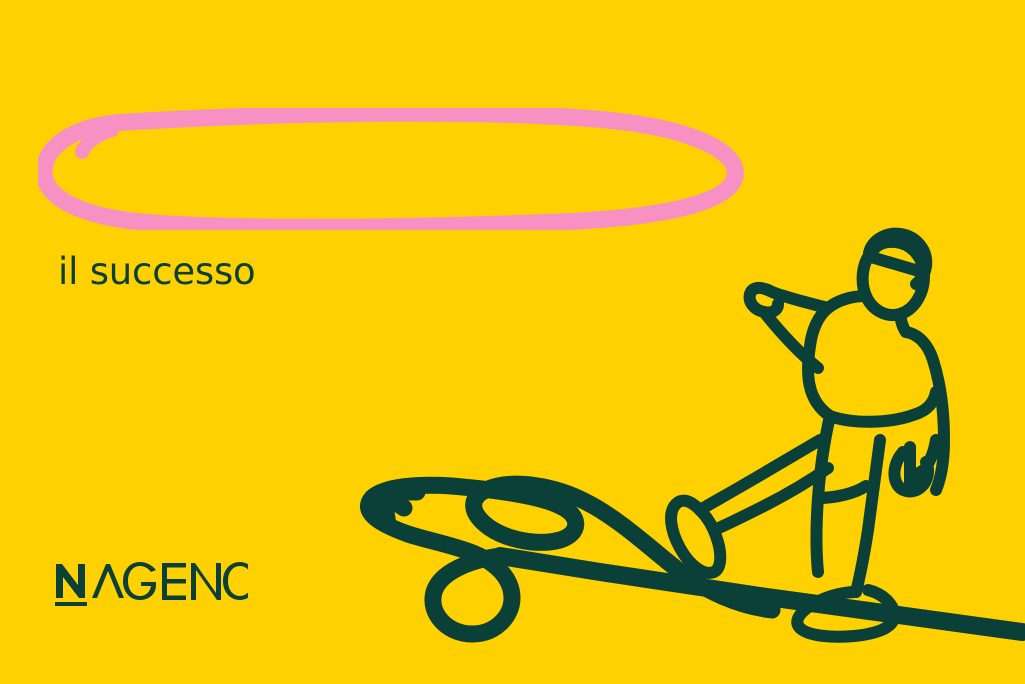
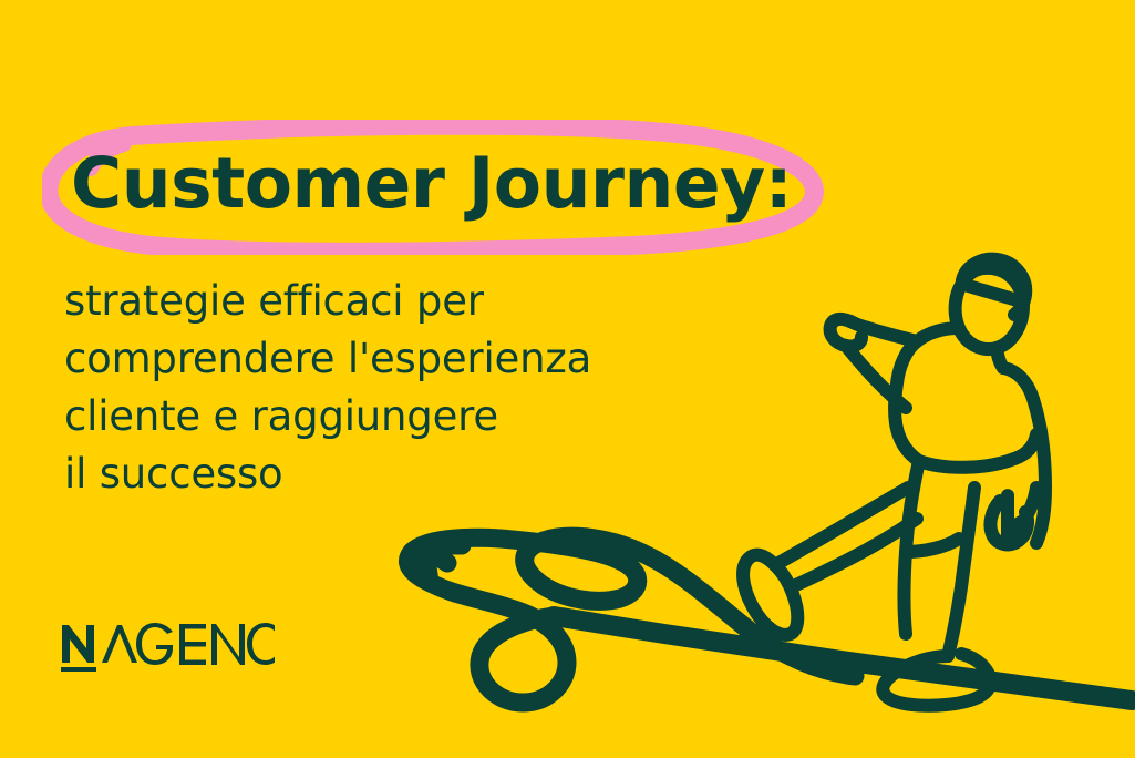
+ Customer Journey:
+ strategie efficaci per
+ comprendere l'esperienza
+ cliente e raggiungere
  il successo
